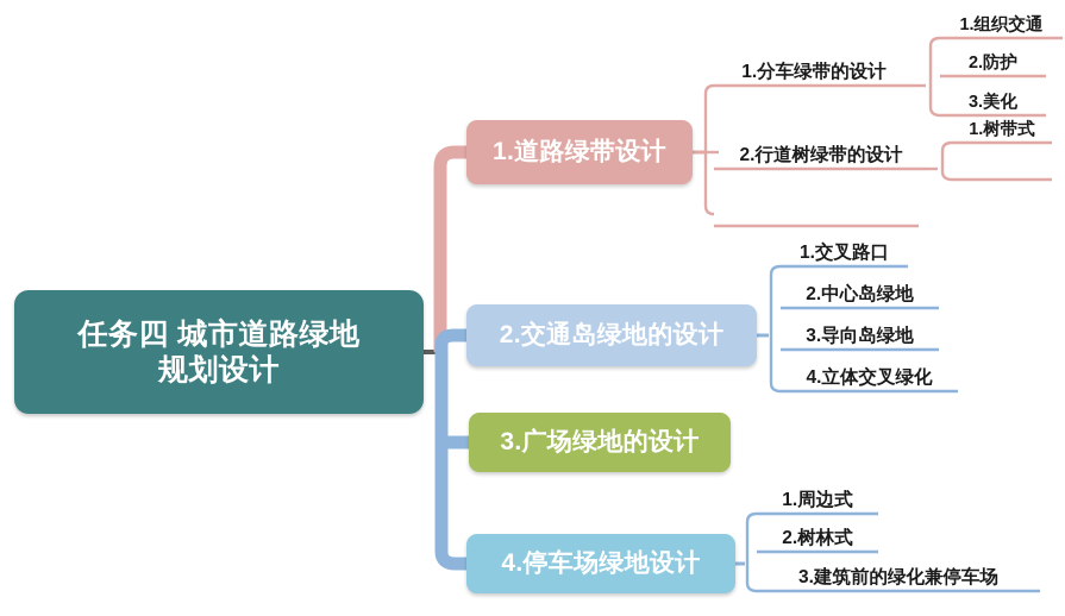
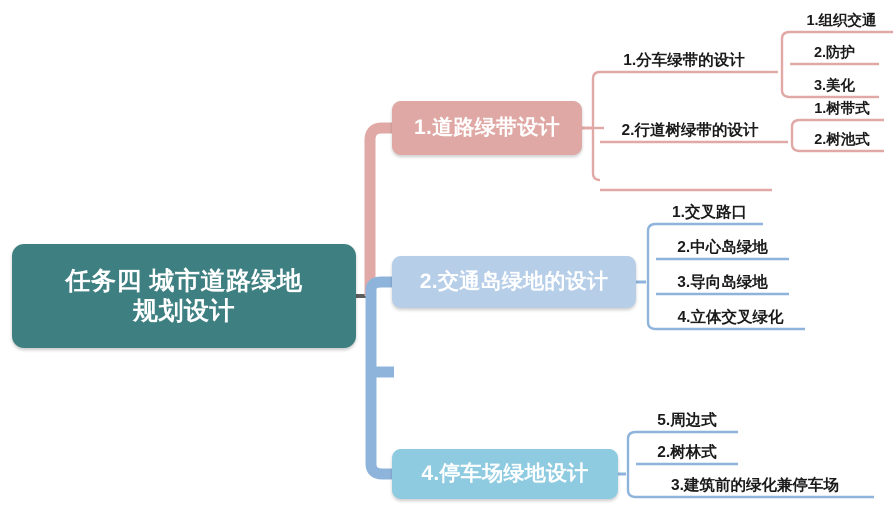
  任务四 城市道路绿地
  规划设计
  1.道路绿带设计
  1.分车绿带的设计
  2.行道树绿带的设计
  1.组织交通
  2.防护
  3.美化
  1.树带式
+ 2.树池式
  2.交通岛绿地的设计
  1.交叉路口
  2.中心岛绿地
  3.导向岛绿地
  4.立体交叉绿化
- 3.广场绿地的设计
  4.停车场绿地设计
- 1.周边式
+ 5.周边式
  2.树林式
  3.建筑前的绿化兼停车场
